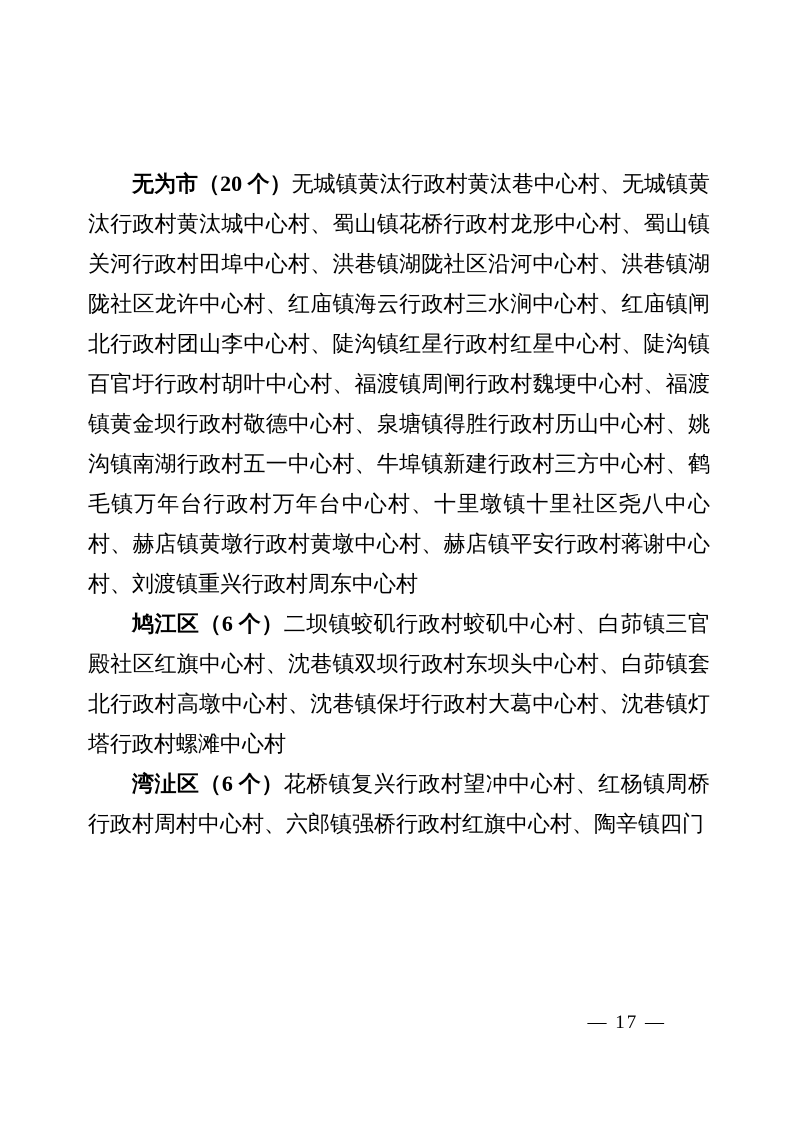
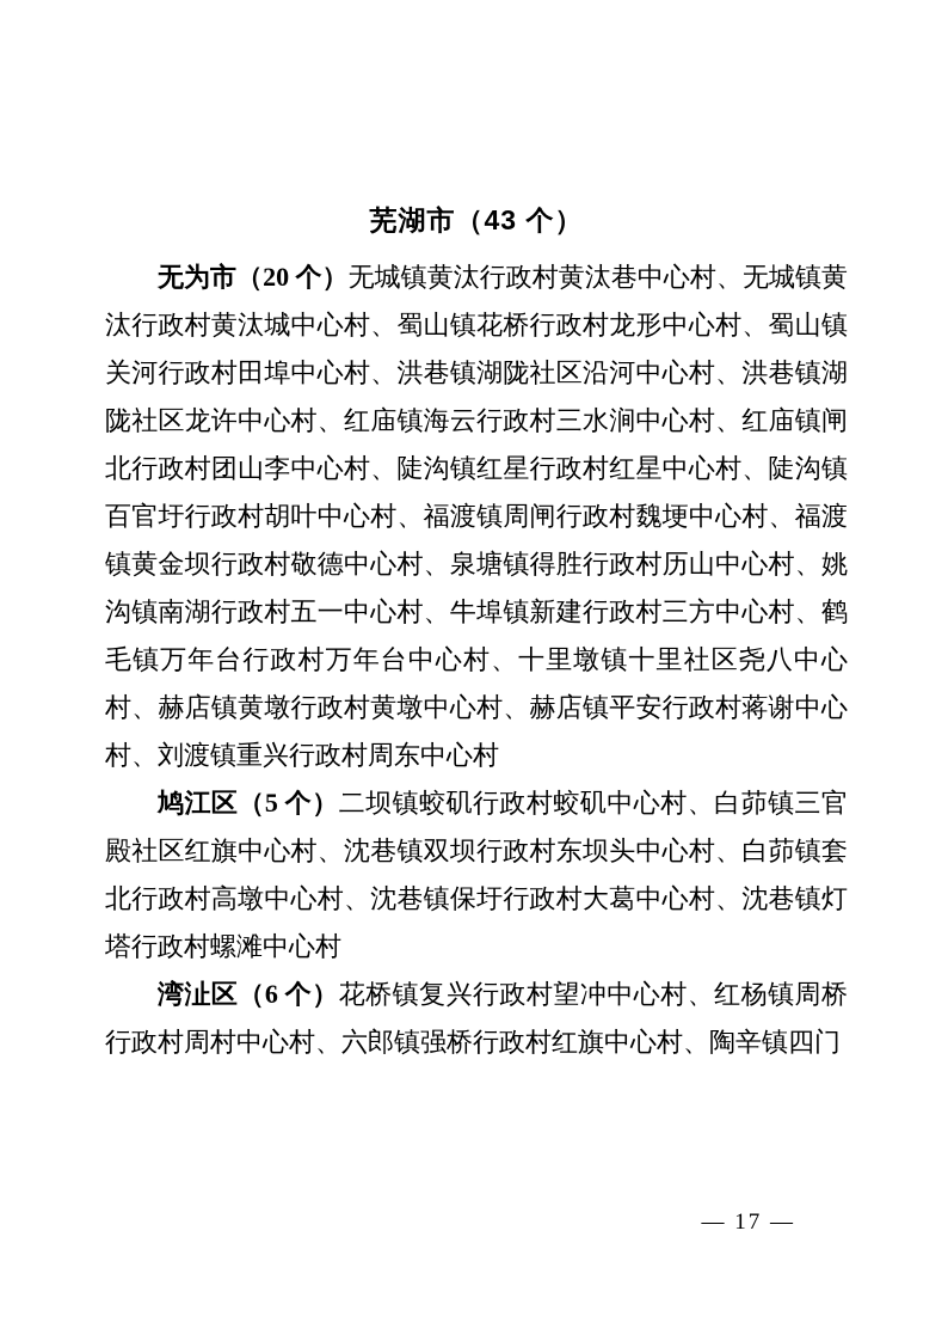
+ 芜湖市（43 个）
  无为市（20 个）无城镇黄汰行政村黄汰巷中心村、无城镇黄汰行政村黄汰城中心村、蜀山镇花桥行政村龙形中心村、蜀山镇关河行政村田埠中心村、洪巷镇湖陇社区沿河中心村、洪巷镇湖陇社区龙许中心村、红庙镇海云行政村三水涧中心村、红庙镇闸北行政村团山李中心村、陡沟镇红星行政村红星中心村、陡沟镇百官圩行政村胡叶中心村、福渡镇周闸行政村魏埂中心村、福渡镇黄金坝行政村敬德中心村、泉塘镇得胜行政村历山中心村、姚沟镇南湖行政村五一中心村、牛埠镇新建行政村三方中心村、鹤毛镇万年台行政村万年台中心村、十里墩镇十里社区尧八中心村、赫店镇黄墩行政村黄墩中心村、赫店镇平安行政村蒋谢中心村、刘渡镇重兴行政村周东中心村
- 鸠江区（6 个）二坝镇蛟矶行政村蛟矶中心村、白茆镇三官殿社区红旗中心村、沈巷镇双坝行政村东坝头中心村、白茆镇套北行政村高墩中心村、沈巷镇保圩行政村大葛中心村、沈巷镇灯塔行政村螺滩中心村
+ 鸠江区（5 个）二坝镇蛟矶行政村蛟矶中心村、白茆镇三官殿社区红旗中心村、沈巷镇双坝行政村东坝头中心村、白茆镇套北行政村高墩中心村、沈巷镇保圩行政村大葛中心村、沈巷镇灯塔行政村螺滩中心村
  湾沚区（6 个）花桥镇复兴行政村望冲中心村、红杨镇周桥行政村周村中心村、六郎镇强桥行政村红旗中心村、陶辛镇四门
  — 17 —
